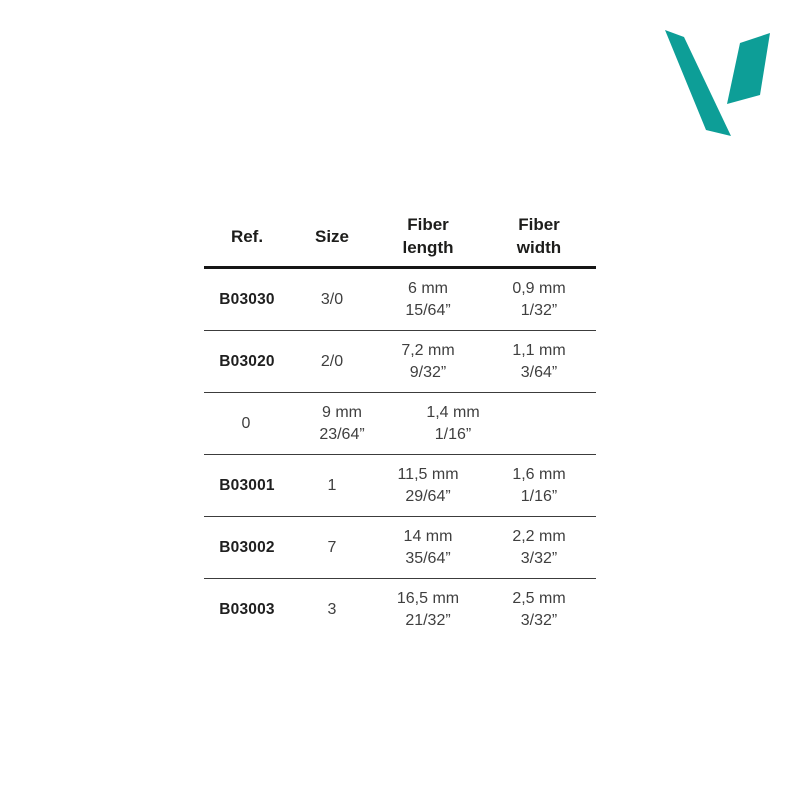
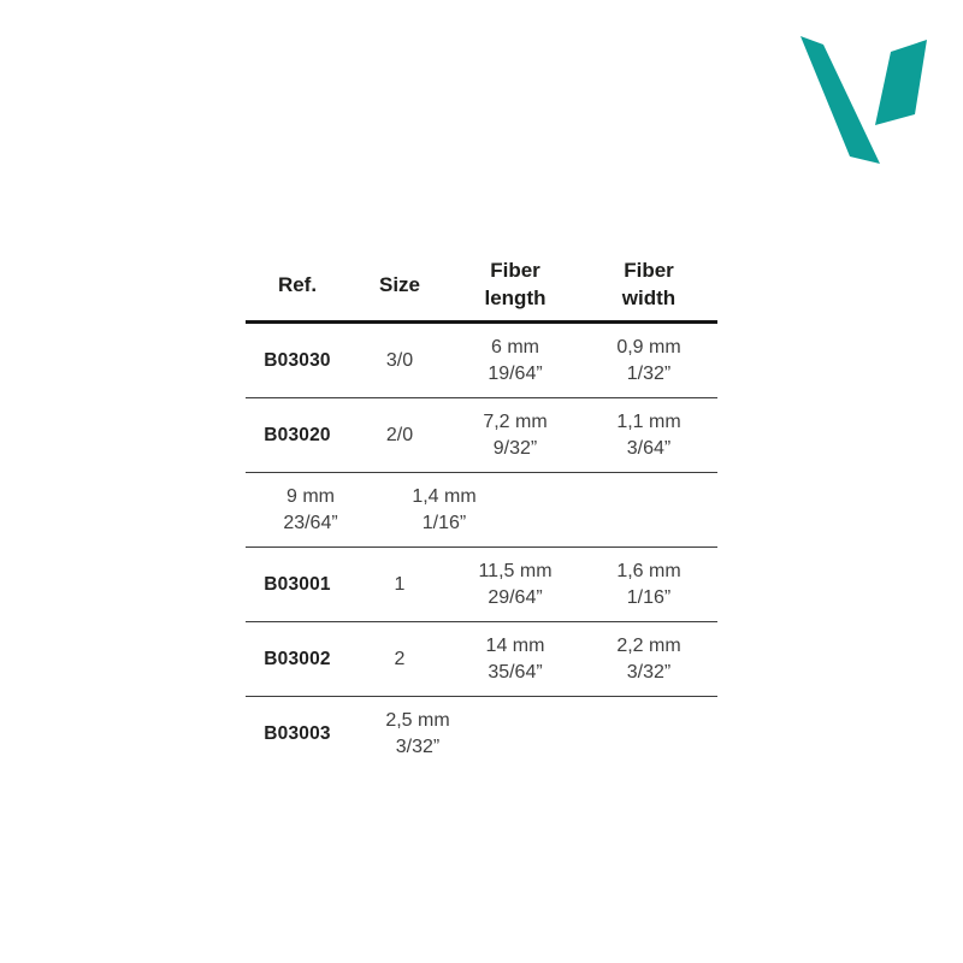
  Ref.
  Size
  Fiber
  length
  Fiber
  width
  B03030
  3/0
  6 mm
- 15/64”
+ 19/64”
  0,9 mm
  1/32”
  B03020
  2/0
  7,2 mm
  9/32”
  1,1 mm
  3/64”
- 0
  9 mm
  23/64”
  1,4 mm
  1/16”
  B03001
  1
  11,5 mm
  29/64”
  1,6 mm
  1/16”
  B03002
- 7
+ 2
  14 mm
  35/64”
  2,2 mm
  3/32”
  B03003
- 3
- 16,5 mm
- 21/32”
  2,5 mm
  3/32”
